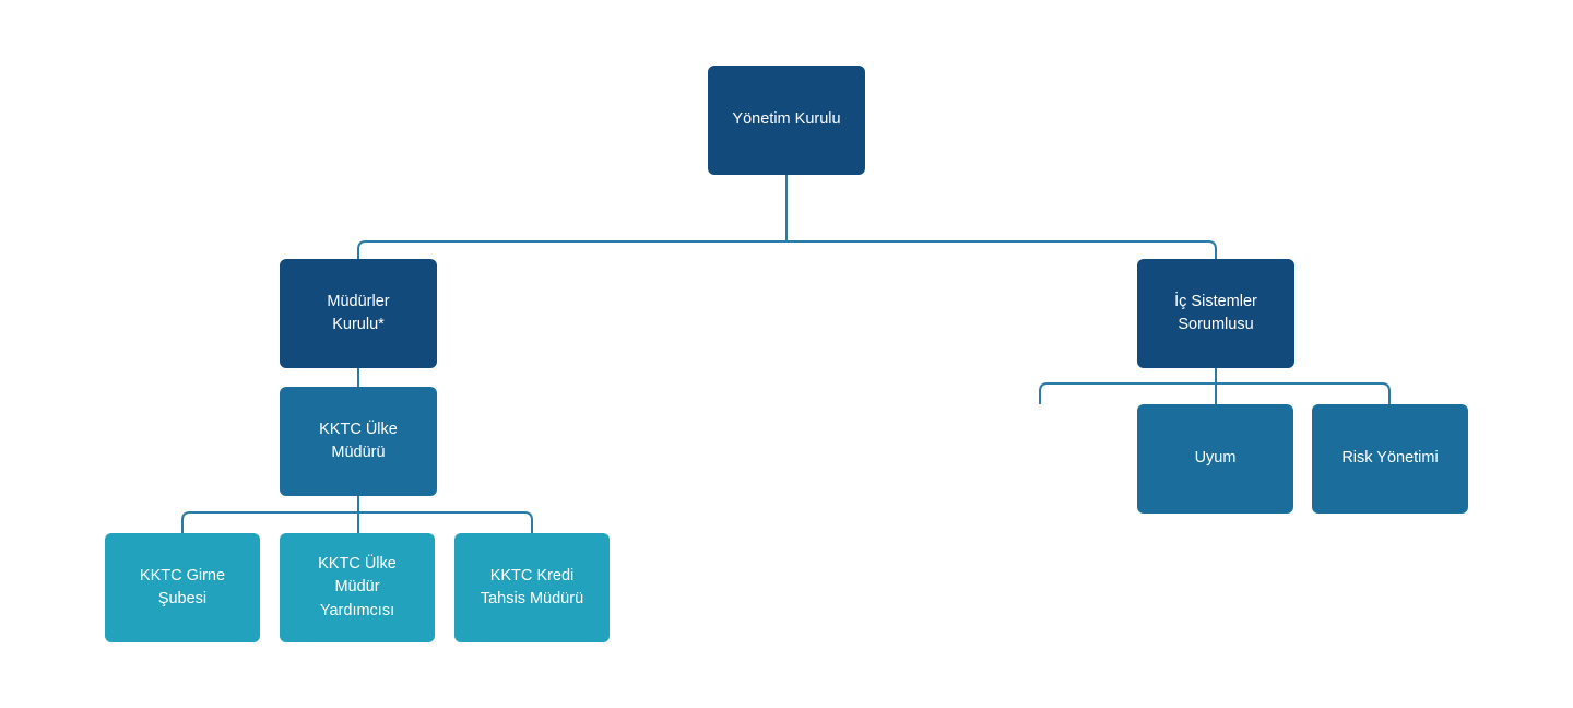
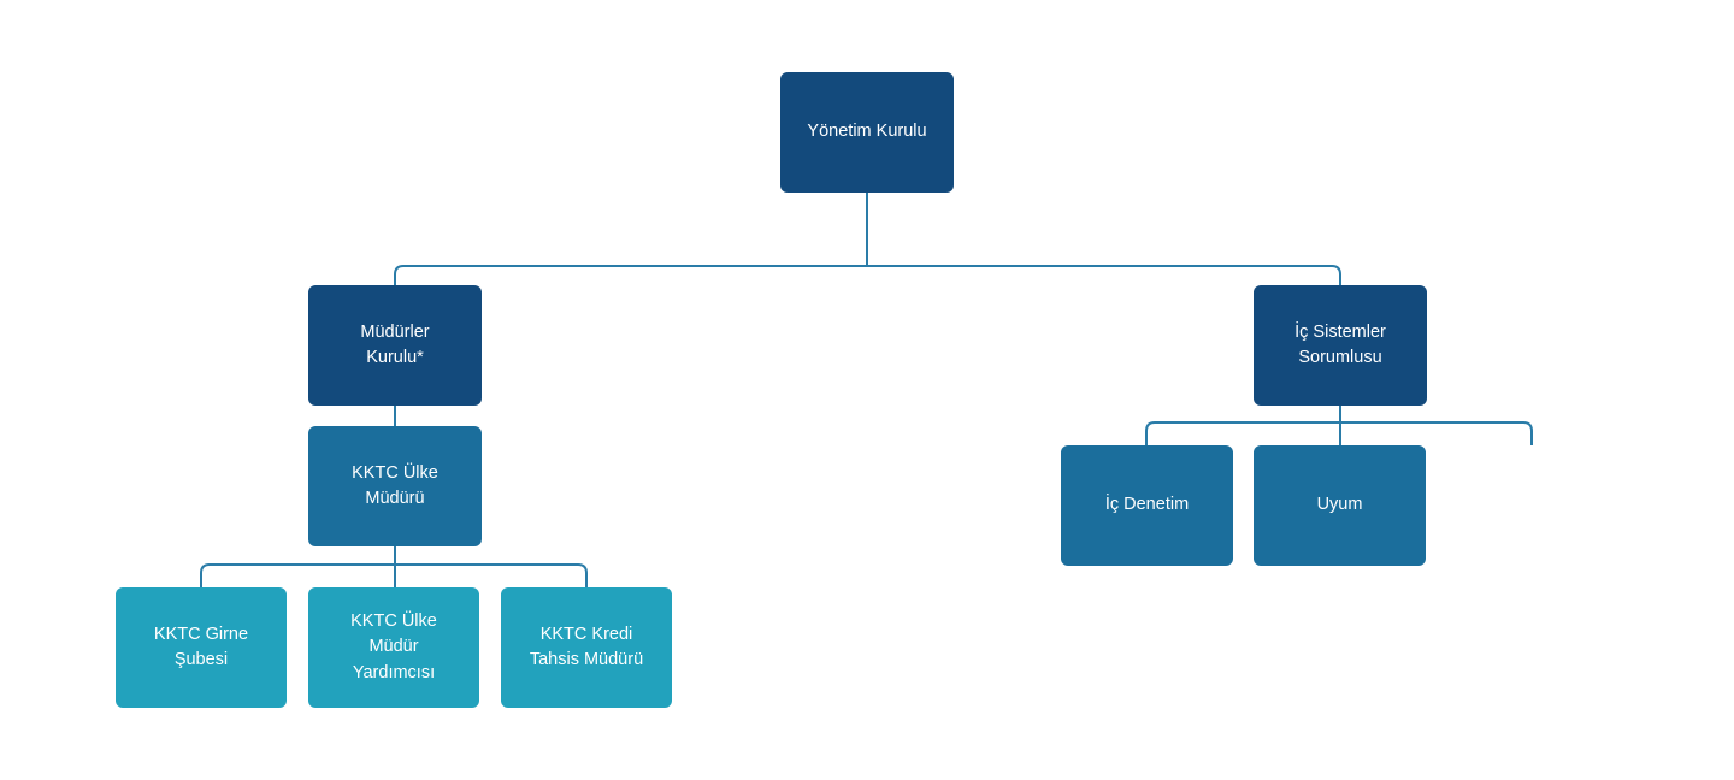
  Yönetim Kurulu
  Müdürler
  Kurulu*
  İç Sistemler
  Sorumlusu
  KKTC Ülke
  Müdürü
+ İç Denetim
  Uyum
- Risk Yönetimi
  KKTC Girne
  Şubesi
  KKTC Ülke
  Müdür
  Yardımcısı
  KKTC Kredi
  Tahsis Müdürü
